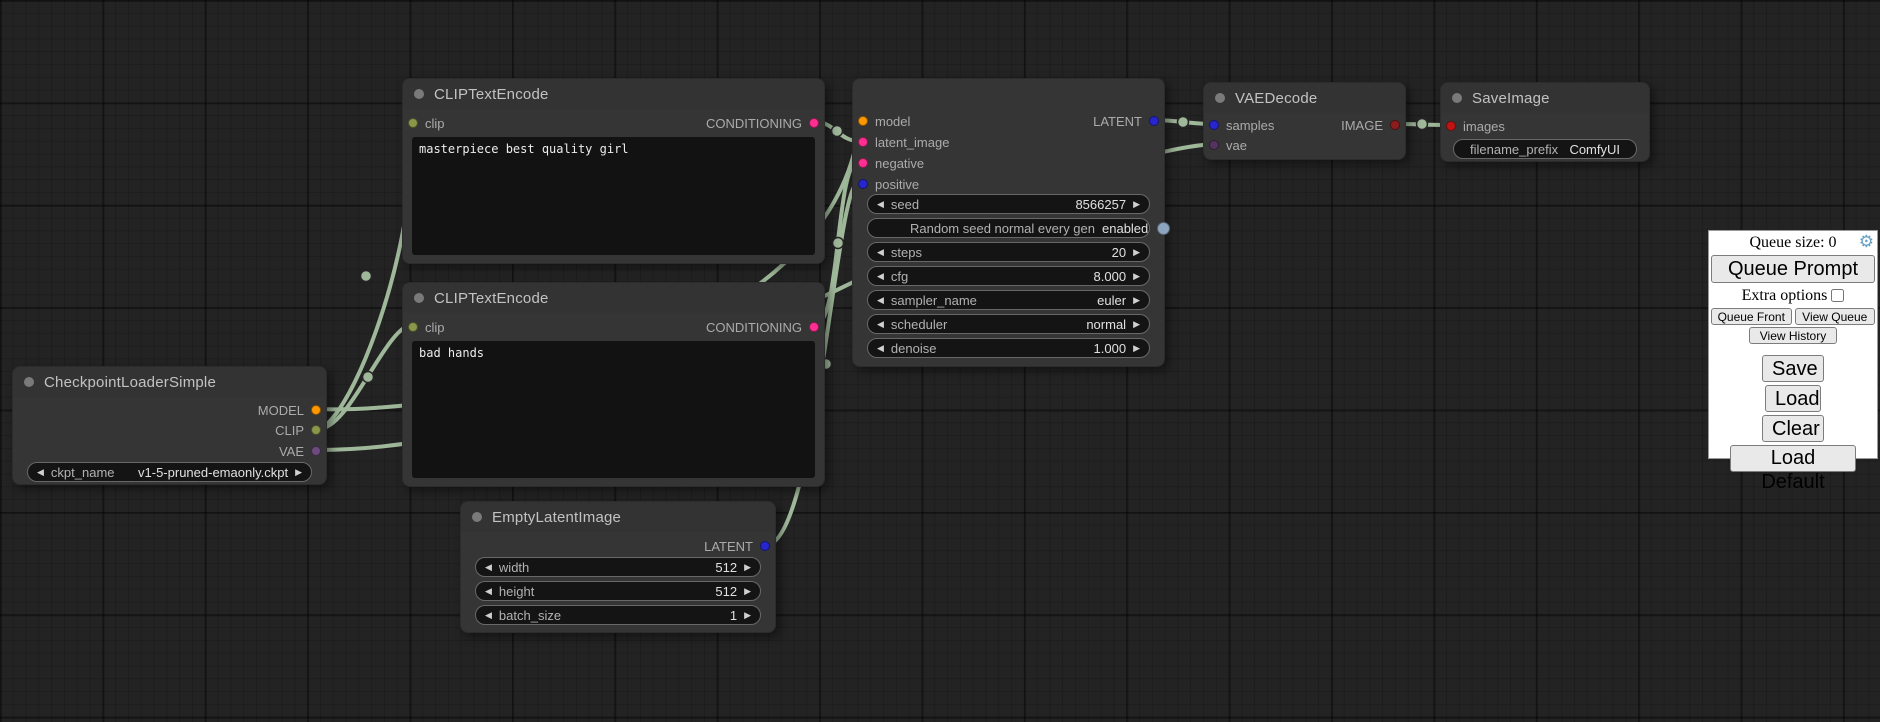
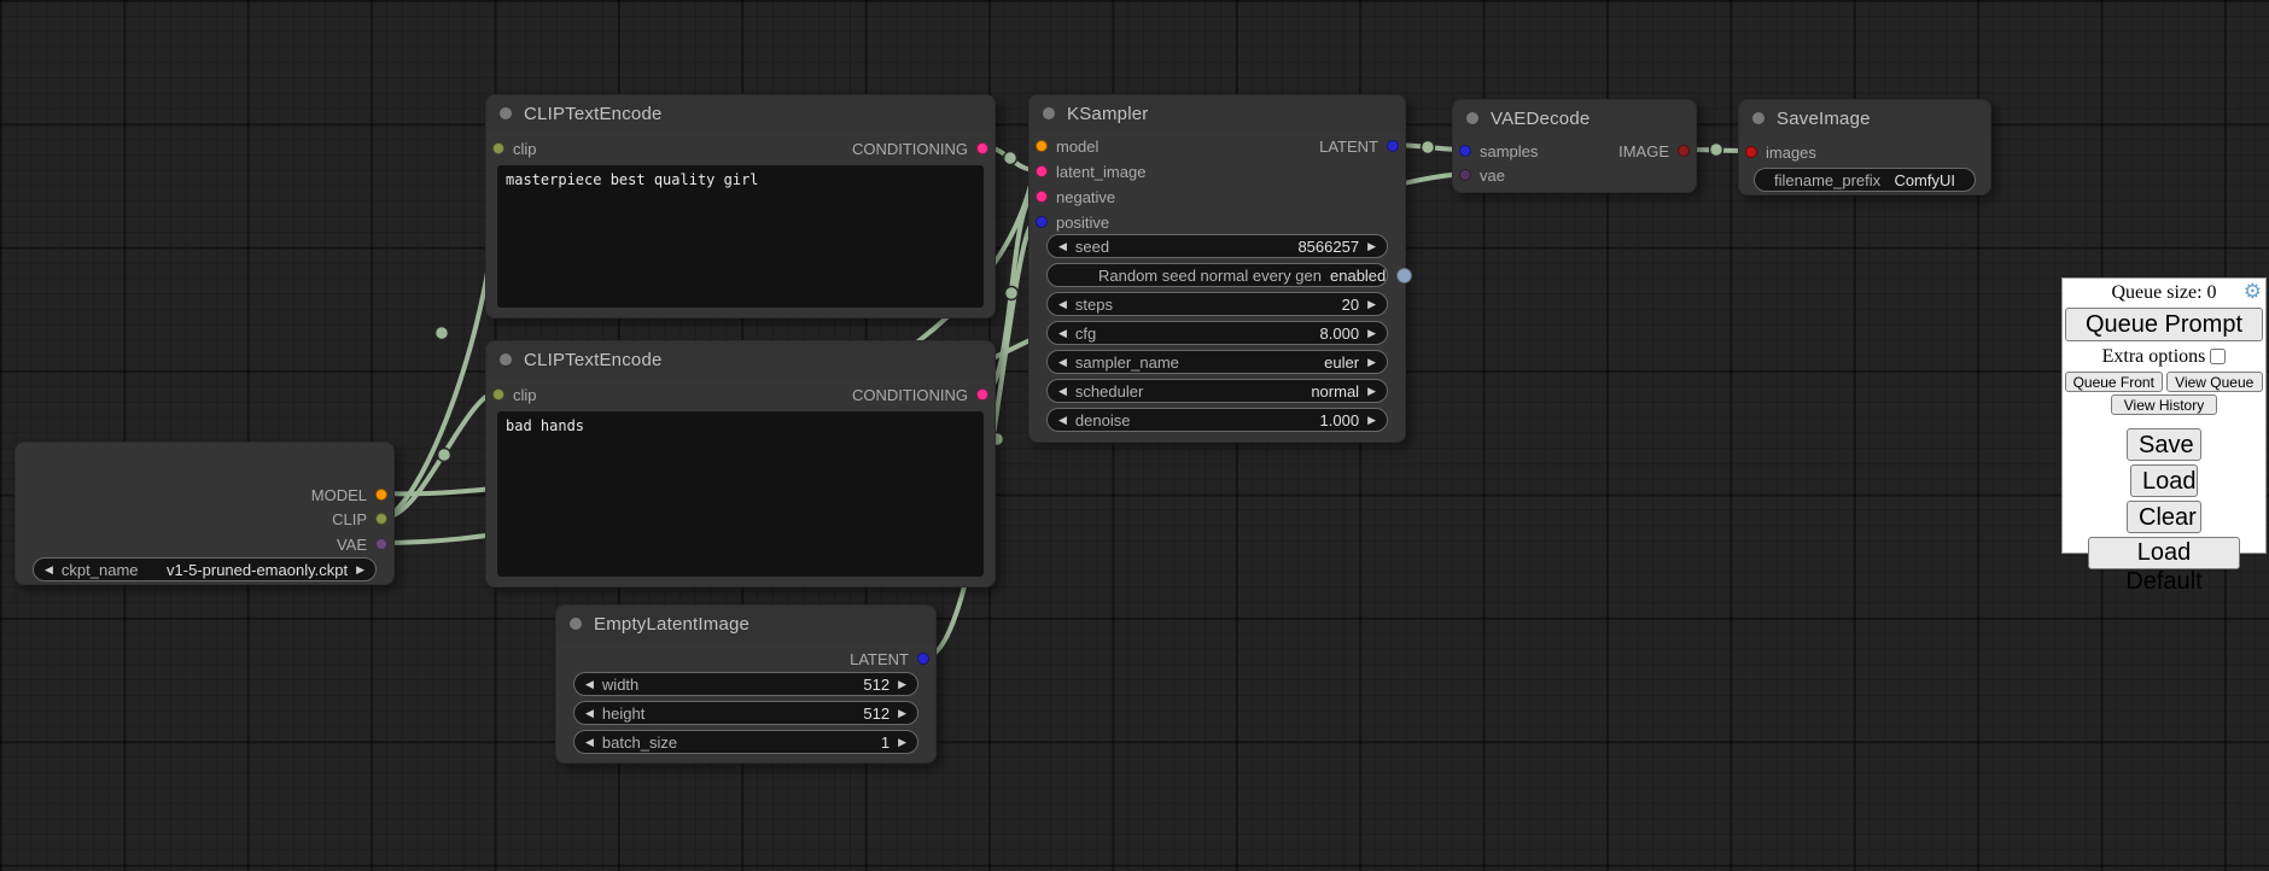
- CheckpointLoaderSimple
  MODEL
  CLIP
  VAE
  ◀
  ckpt_name
  v1-5-pruned-emaonly.ckpt
  ▶
  CLIPTextEncode
  clip
  CONDITIONING
  masterpiece best quality girl
  CLIPTextEncode
  clip
  CONDITIONING
  bad hands
+ KSampler
  model
  latent_image
  negative
  positive
  LATENT
  ◀
  seed
  8566257
  ▶
  Random seed normal every gen
  enabled
  ◀
  steps
  20
  ▶
  ◀
  cfg
  8.000
  ▶
  ◀
  sampler_name
  euler
  ▶
  ◀
  scheduler
  normal
  ▶
  ◀
  denoise
  1.000
  ▶
  VAEDecode
  samples
  vae
  IMAGE
  SaveImage
  images
  filename_prefix
  ComfyUI
  EmptyLatentImage
  LATENT
  ◀
  width
  512
  ▶
  ◀
  height
  512
  ▶
  ◀
  batch_size
  1
  ▶
  Queue size: 0
  ⚙
  Queue Prompt
  Extra options
  Queue Front
  View Queue
  View History
  Save
  Load
  Clear
  Load Default
